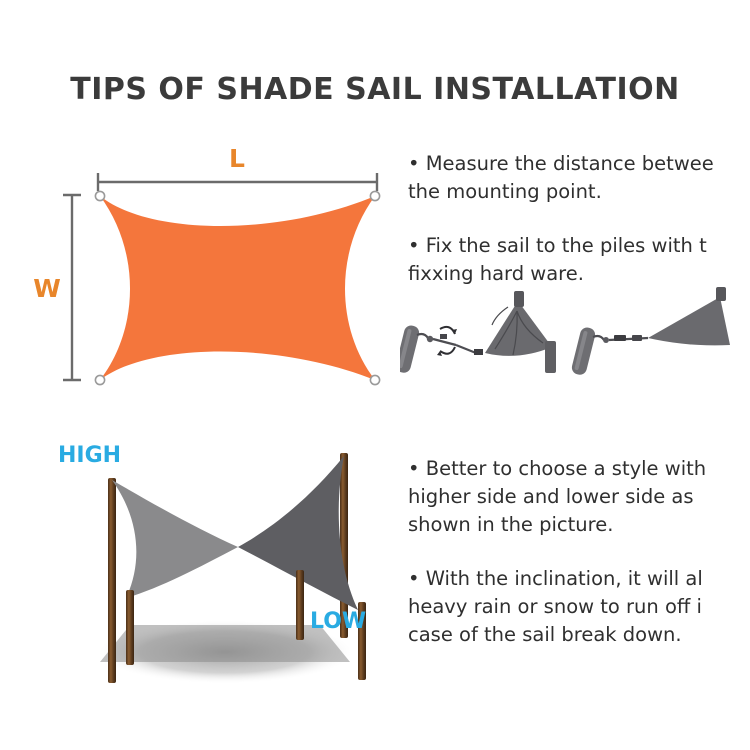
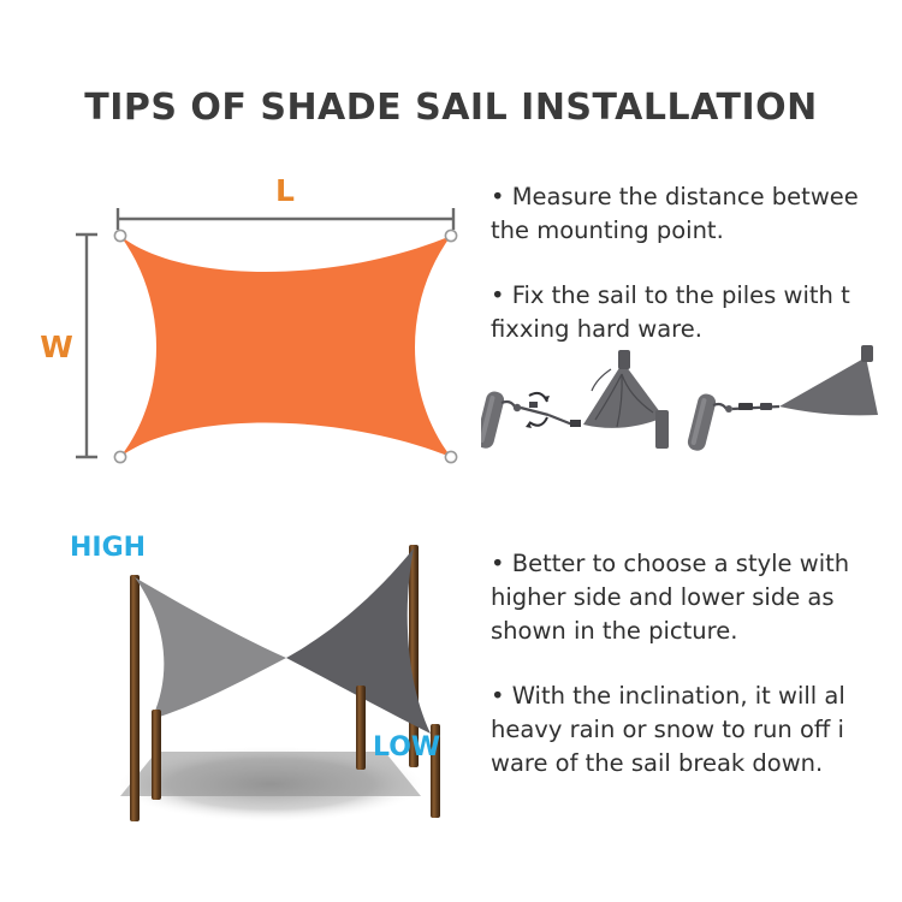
  TIPS OF SHADE SAIL INSTALLATION
  L
  W
  • Measure the distance betwee
  the mounting point.
  • Fix the sail to the piles with t
  fixxing hard ware.
  HIGH
  LOW
  • Better to choose a style with
  higher side and lower side as
  shown in the picture.
  • With the inclination, it will al
  heavy rain or snow to run off i
- case of the sail break down.
+ ware of the sail break down.
